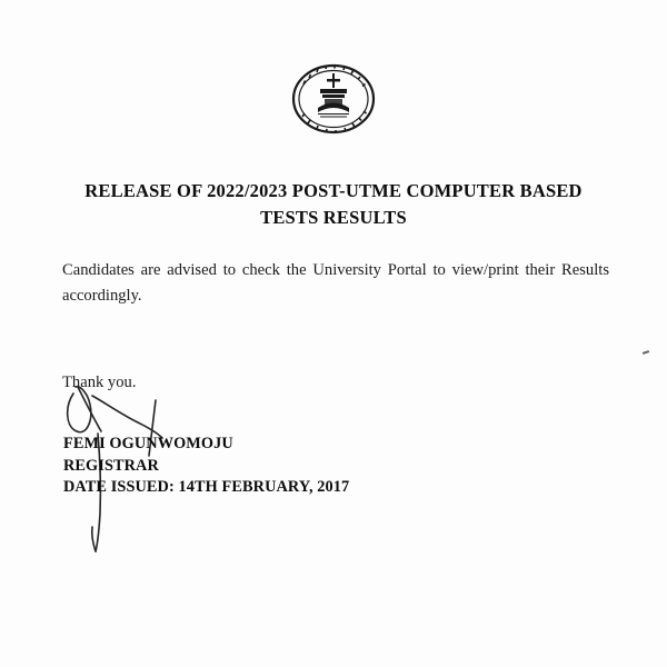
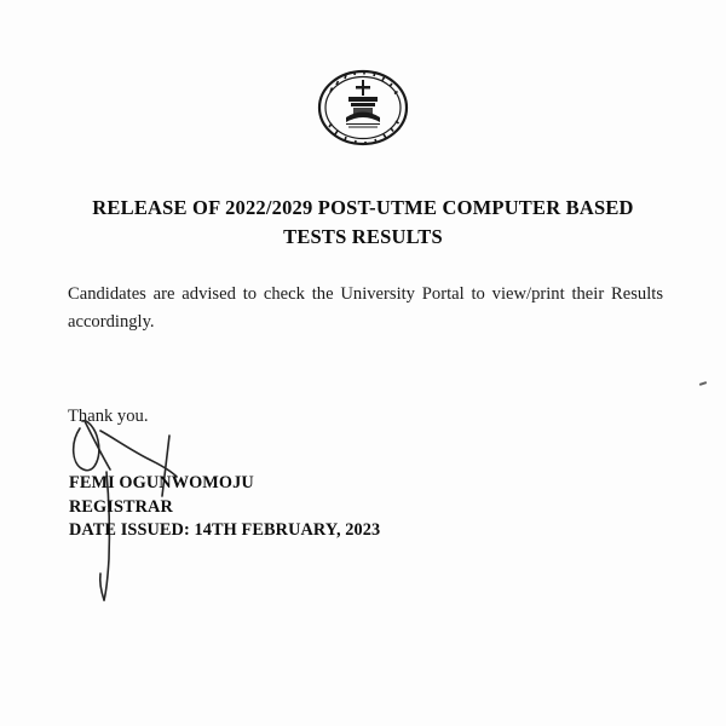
- RELEASE OF 2022/2023 POST-UTME COMPUTER BASED
+ RELEASE OF 2022/2029 POST-UTME COMPUTER BASED
  TESTS RESULTS
  Candidates are advised to check the University Portal to view/print their Results accordingly.
  Thank you.
  FEMI OGUNWOMOJU
  REGISTRAR
- DATE ISSUED: 14TH FEBRUARY, 2017
+ DATE ISSUED: 14TH FEBRUARY, 2023
